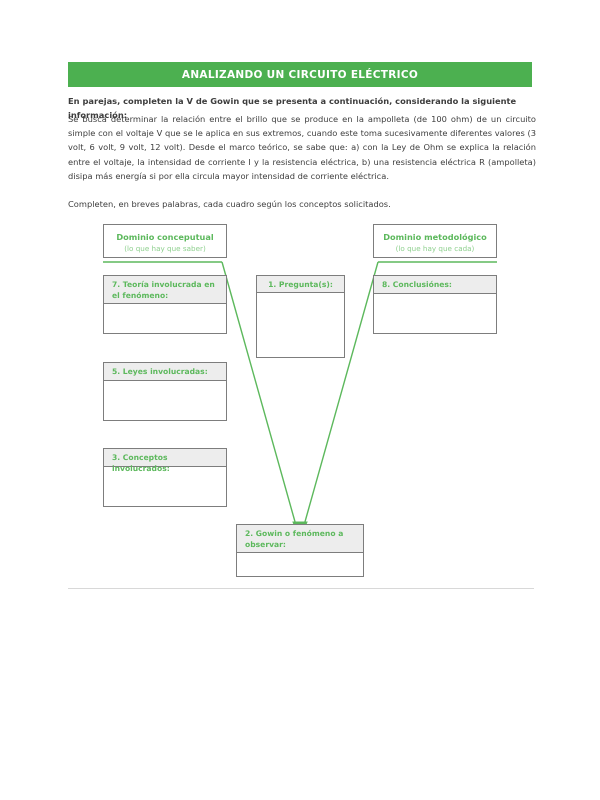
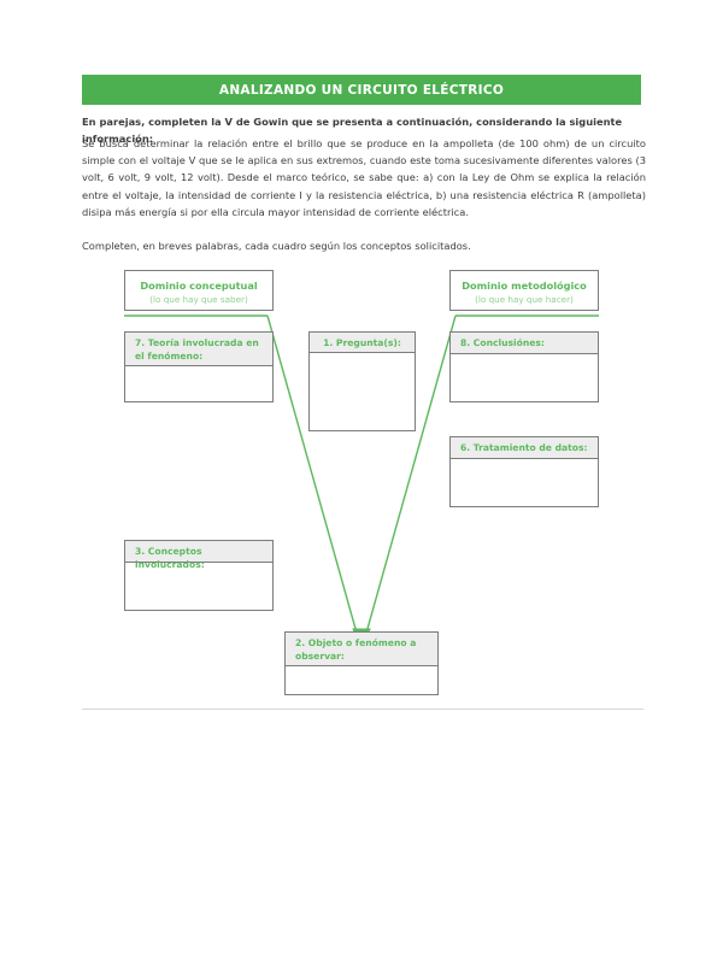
  ANALIZANDO UN CIRCUITO ELÉCTRICO
  En parejas, completen la V de Gowin que se presenta a continuación, considerando la siguiente información:
  Se busca determinar la relación entre el brillo que se produce en la ampolleta (de 100 ohm) de un circuito simple con el voltaje V que se le aplica en sus extremos, cuando este toma sucesivamente diferentes valores (3 volt, 6 volt, 9 volt, 12 volt). Desde el marco teórico, se sabe que: a) con la Ley de Ohm se explica la relación entre el voltaje, la intensidad de corriente I y la resistencia eléctrica, b) una resistencia eléctrica R (ampolleta) disipa más energía si por ella circula mayor intensidad de corriente eléctrica.
  Completen, en breves palabras, cada cuadro según los conceptos solicitados.
  Dominio conceputual
  (lo que hay que saber)
  Dominio metodológico
- (lo que hay que cada)
+ (lo que hay que hacer)
  7. Teoría involucrada en el fenómeno:
- 5. Leyes involucradas:
  3. Conceptos involucrados:
  1. Pregunta(s):
  8. Conclusiónes:
+ 6. Tratamiento de datos:
- 2. Gowin o fenómeno a observar:
+ 2. Objeto o fenómeno a observar:
